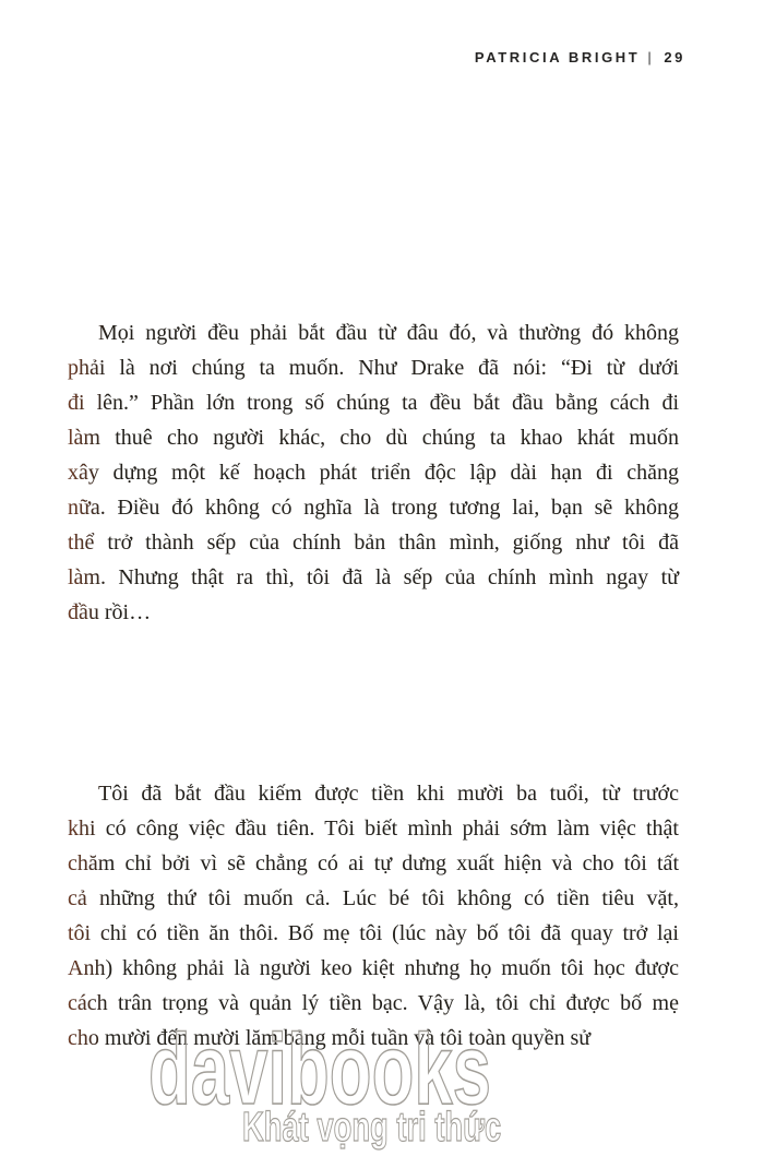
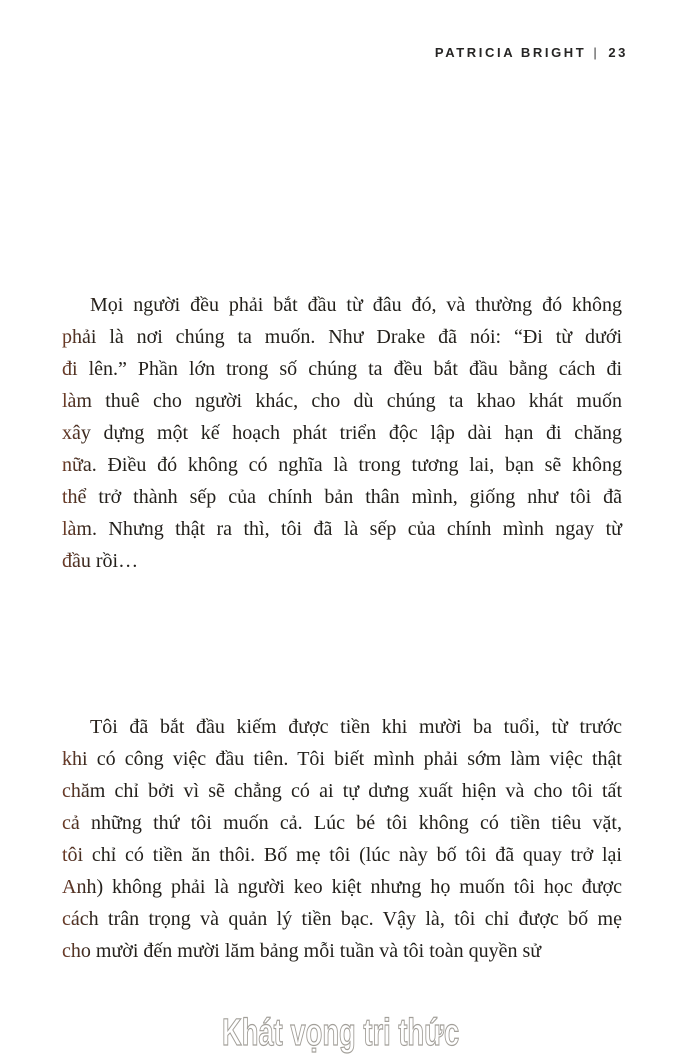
- PATRICIA BRIGHT | 29
+ PATRICIA BRIGHT | 23
  ọi người đều phải bắt đầu từ đâu đó, và thường đó không
  là nơi chúng ta muốn. Như Drake đã nói: “Đi từ dưới
  n.” Phần lớn trong số chúng ta đều bắt đầu bằng cách đi
  thuê cho người khác, cho dù chúng ta khao khát muốn
  dựng một kế hoạch phát triển độc lập dài hạn đi chăng
  Điều đó không có nghĩa là trong tương lai, bạn sẽ không
  trở thành sếp của chính bản thân mình, giống như tôi đã
  Nhưng thật ra thì, tôi đã là sếp của chính mình ngay từ
  ôi đã bắt đầu kiếm được tiền khi mười ba tuổi, từ trước
  có công việc đầu tiên. Tôi biết mình phải sớm làm việc thật
  chỉ bởi vì sẽ chẳng có ai tự dưng xuất hiện và cho tôi tất
  hững thứ tôi muốn cả. Lúc bé tôi không có tiền tiêu vặt,
  hỉ có tiền ăn thôi. Bố mẹ tôi (lúc này bố tôi đã quay trở lại
  ) không phải là người keo kiệt nhưng họ muốn tôi học được
  trân trọng và quản lý tiền bạc. Vậy là, tôi chỉ được bố mẹ
  mười đến mười lăm bảng mỗi tuần và tôi toàn quyền sử
- davibooks
  Khát vọng tri thức
